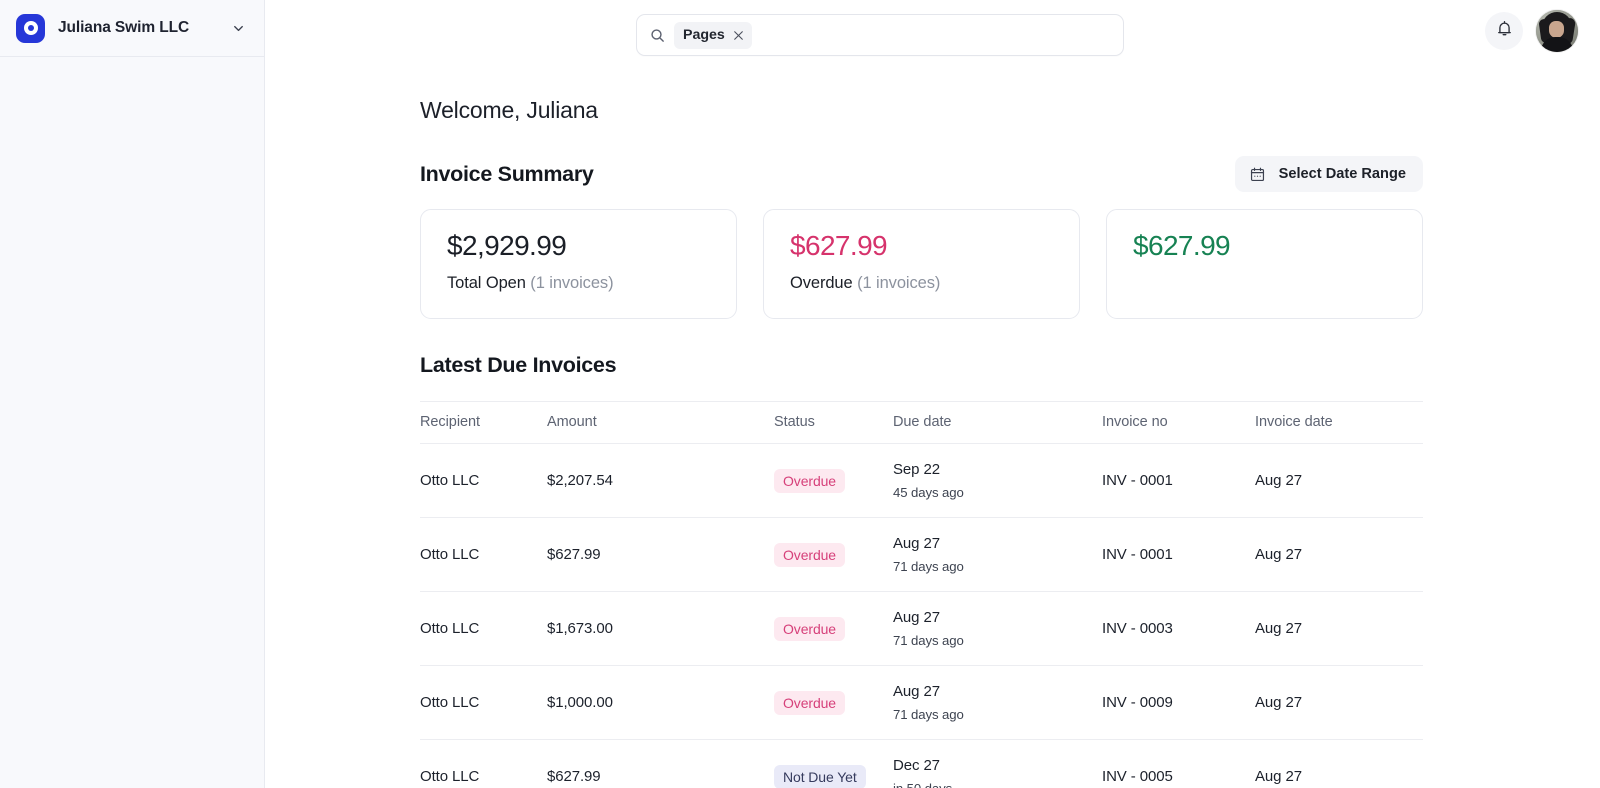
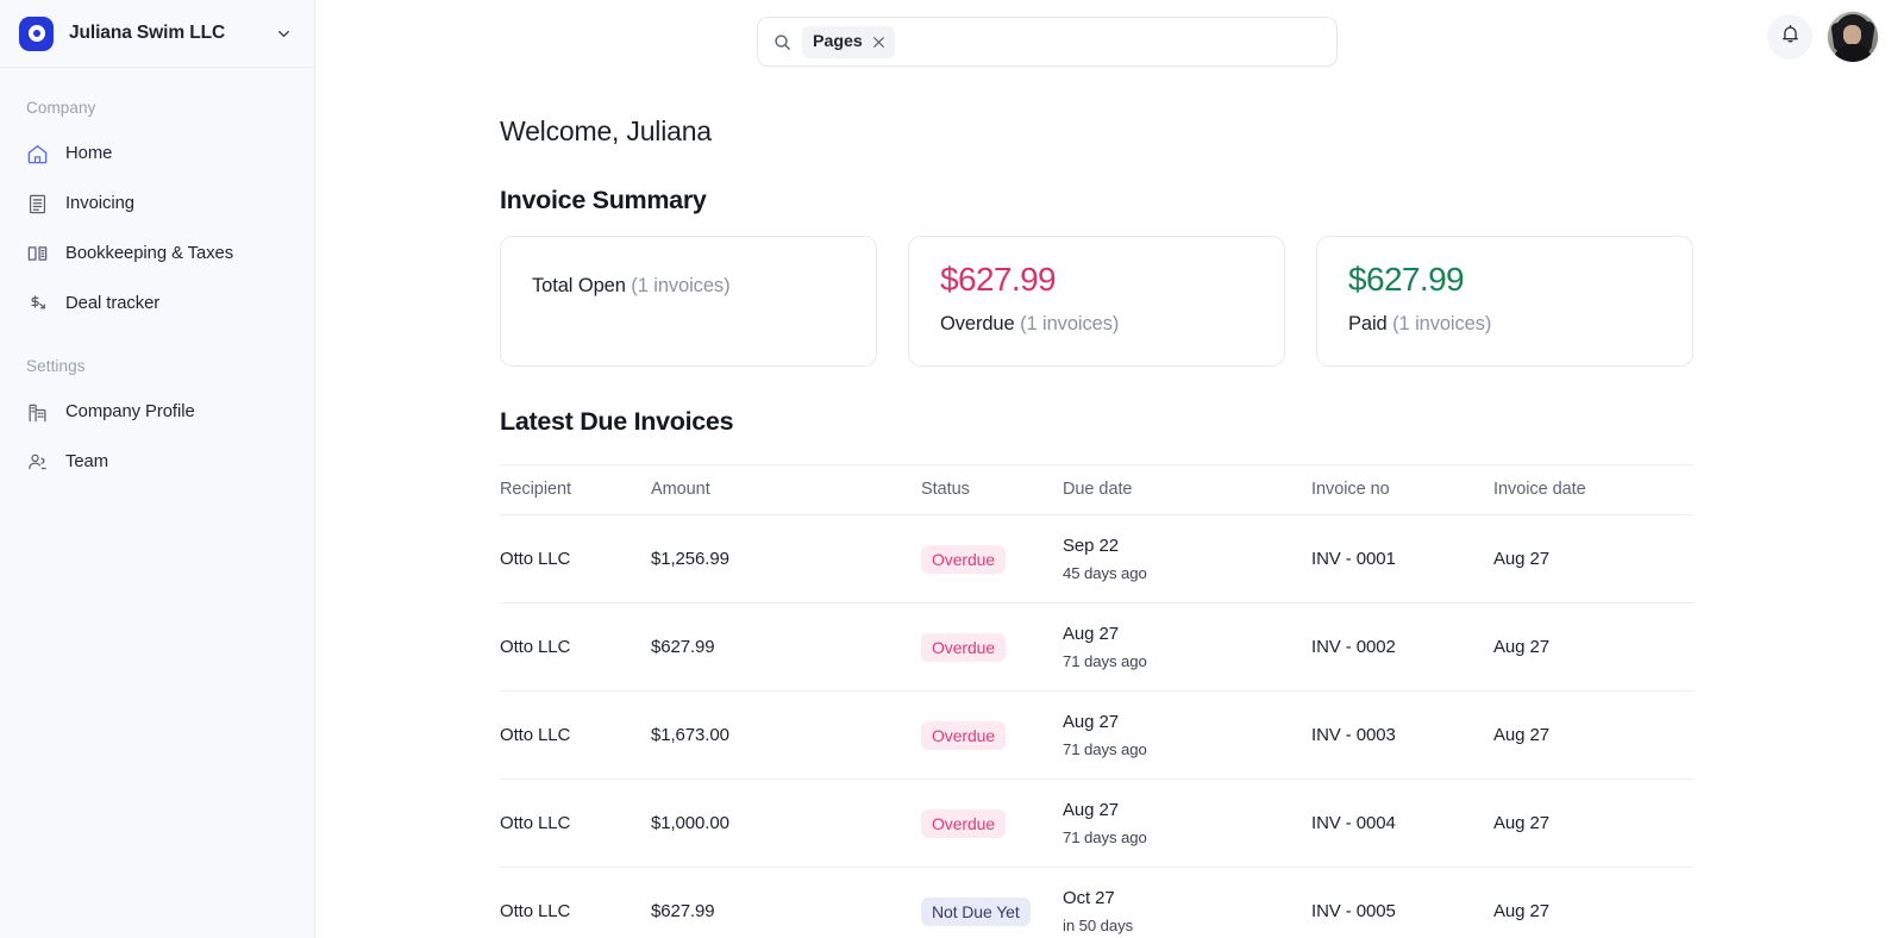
  Juliana Swim LLC
+ Company
+ Home
+ Invoicing
+ Bookkeeping & Taxes
+ Deal tracker
+ Settings
+ Company Profile
+ Team
  Pages
  Welcome, Juliana
  Invoice Summary
- Select Date Range
- $2,929.99
  Total Open (1 invoices)
  $627.99
  Overdue (1 invoices)
  $627.99
+ Paid (1 invoices)
  Latest Due Invoices
  Recipient	Amount	Status	Due date	Invoice no	Invoice date
- Otto LLC	$2,207.54	Overdue	Sep 22 45 days ago	INV - 0001	Aug 27
+ Otto LLC	$1,256.99	Overdue	Sep 22 45 days ago	INV - 0001	Aug 27
- Otto LLC	$627.99	Overdue	Aug 27 71 days ago	INV - 0001	Aug 27
+ Otto LLC	$627.99	Overdue	Aug 27 71 days ago	INV - 0002	Aug 27
  Otto LLC	$1,673.00	Overdue	Aug 27 71 days ago	INV - 0003	Aug 27
- Otto LLC	$1,000.00	Overdue	Aug 27 71 days ago	INV - 0009	Aug 27
+ Otto LLC	$1,000.00	Overdue	Aug 27 71 days ago	INV - 0004	Aug 27
- Otto LLC	$627.99	Not Due Yet	Dec 27	INV - 0005	Aug 27
+ Otto LLC	$627.99	Not Due Yet	Oct 27 in 50 days	INV - 0005	Aug 27
